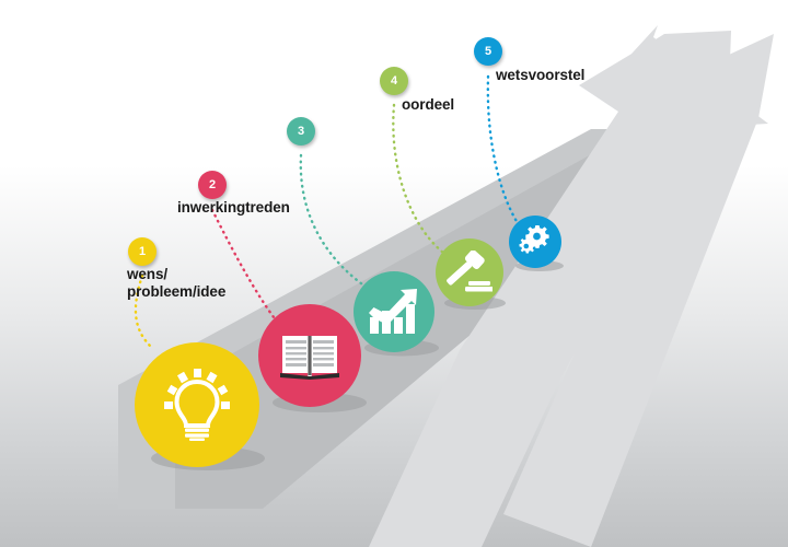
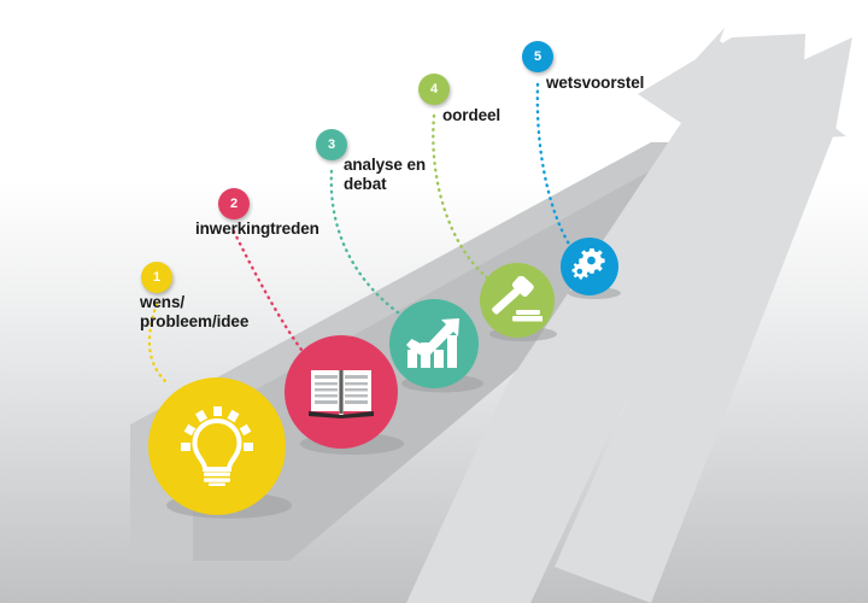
  1
  2
  3
  4
  5
  wens/
  probleem/idee
  inwerkingtreden
+ analyse en
+ debat
  oordeel
  wetsvoorstel
